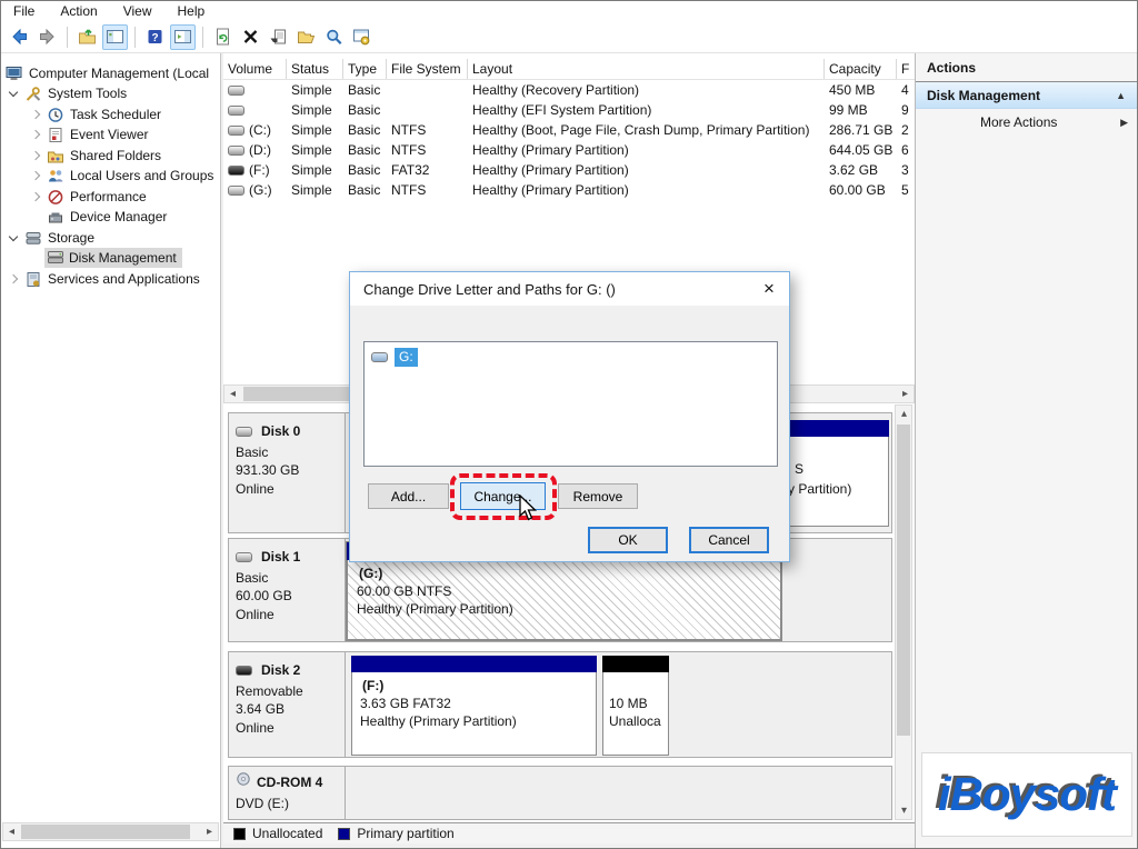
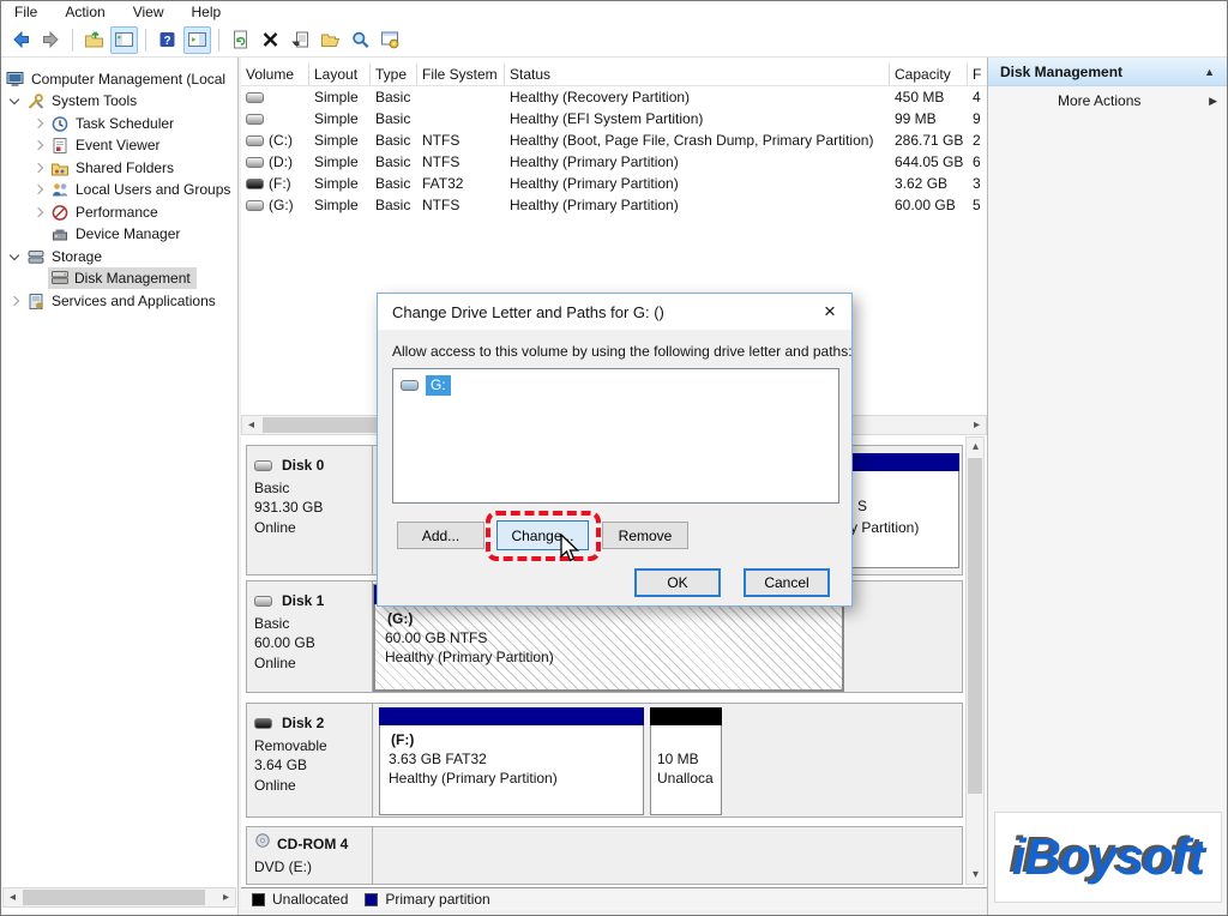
  File
  Action
  View
  Help
  ?
  Computer Management (Local
  System Tools
  Task Scheduler
  Event Viewer
  Shared Folders
  Local Users and Groups
  Performance
  Device Manager
  Storage
  Disk Management
  Services and Applications
  ◂
  ▸
  Volume
- Status
+ Layout
  Type
  File System
- Layout
+ Status
  Capacity
  F
  Simple
  Basic
  Healthy (Recovery Partition)
  450 MB
  4
  Simple
  Basic
  Healthy (EFI System Partition)
  99 MB
  9
  (C:)
  Simple
  Basic
  NTFS
  Healthy (Boot, Page File, Crash Dump, Primary Partition)
  286.71 GB
  2
  (D:)
  Simple
  Basic
  NTFS
  Healthy (Primary Partition)
  644.05 GB
  6
  (F:)
  Simple
  Basic
  FAT32
  Healthy (Primary Partition)
  3.62 GB
  3
  (G:)
  Simple
  Basic
  NTFS
  Healthy (Primary Partition)
  60.00 GB
  5
  ◂
  ▸
  Disk 0
  Basic
  931.30 GB
  Online
  S
  y Partition)
  Disk 1
  Basic
  60.00 GB
  Online
  (G:)
  60.00 GB NTFS
  Healthy (Primary Partition)
  Disk 2
  Removable
  3.64 GB
  Online
  (F:)
  3.63 GB FAT32
  Healthy (Primary Partition)
  10 MB
  Unalloca
  CD-ROM 4
  DVD (E:)
  ▴
  ▾
  Unallocated
  Primary partition
- Actions
  Disk Management
  ▲
  More Actions
  ▶
  iBoysoft
  Change Drive Letter and Paths for G: ()
  ×
+ Allow access to this volume by using the following drive letter and paths:
  G:
  Add...
  Change...
  Remove
  OK
  Cancel
